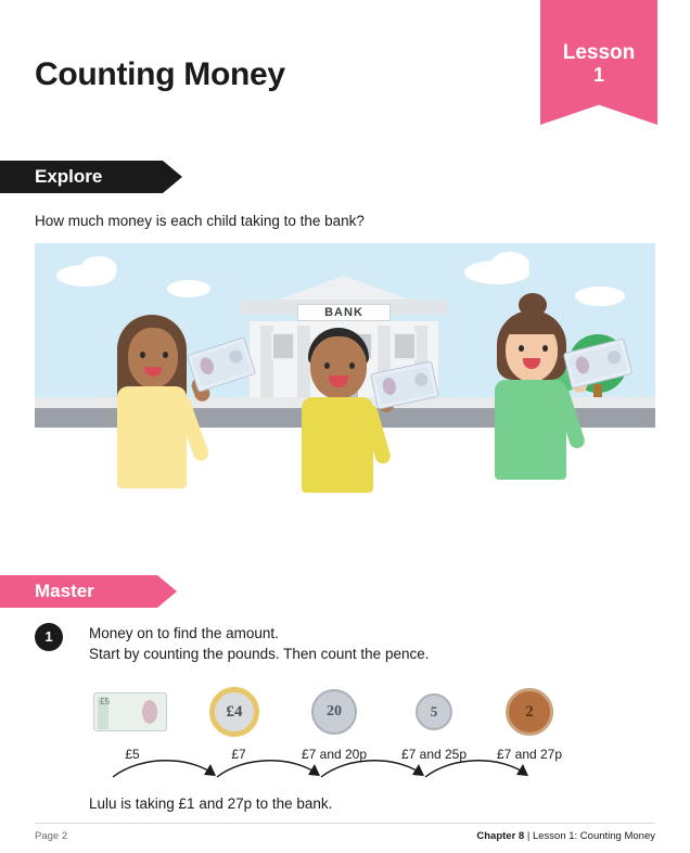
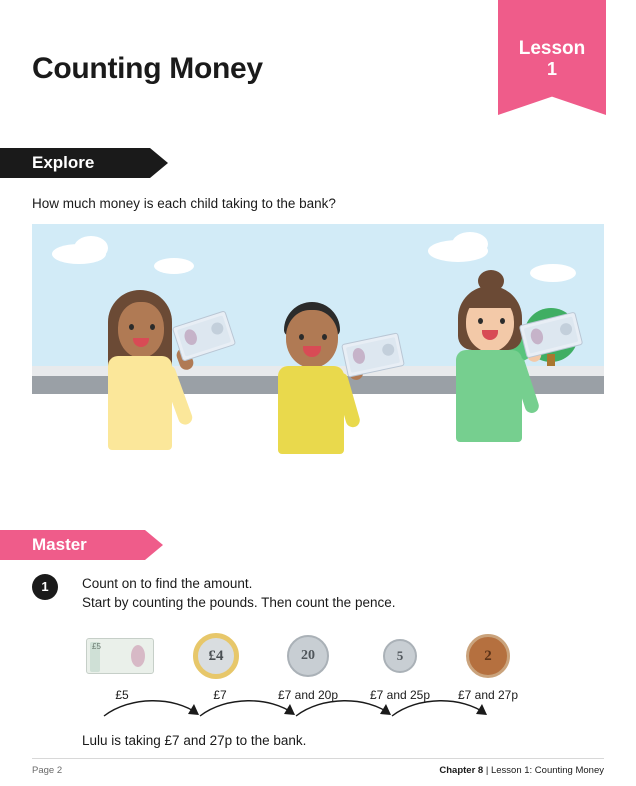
  Lesson
  1
  Counting Money
  Explore
  How much money is each child taking to the bank?
- BANK
  Master
  1
- Money on to find the amount.
+ Count on to find the amount.
  Start by counting the pounds. Then count the pence.
  £5
  £5
  £4
  £7
  20
  £7 and 20p
  5
  £7 and 25p
  2
  £7 and 27p
- Lulu is taking £1 and 27p to the bank.
+ Lulu is taking £7 and 27p to the bank.
  Page 2
  Chapter 8 | Lesson 1: Counting Money
